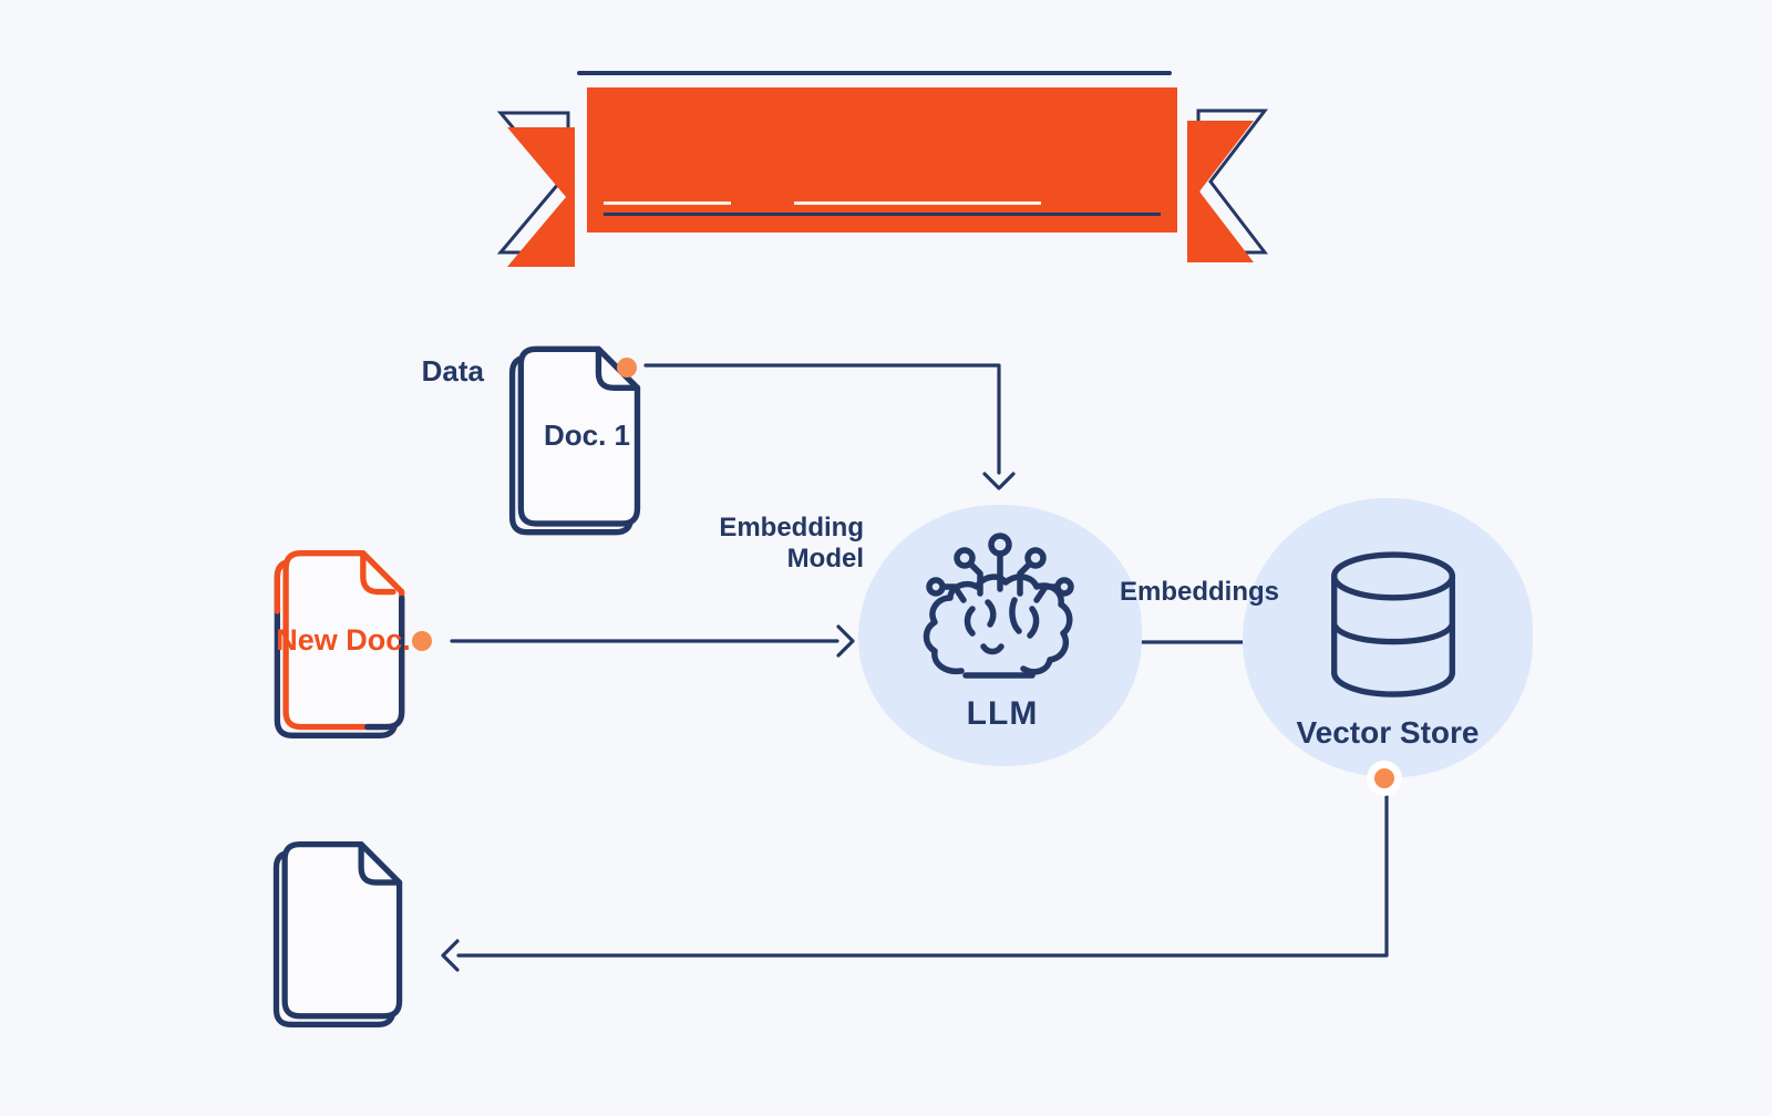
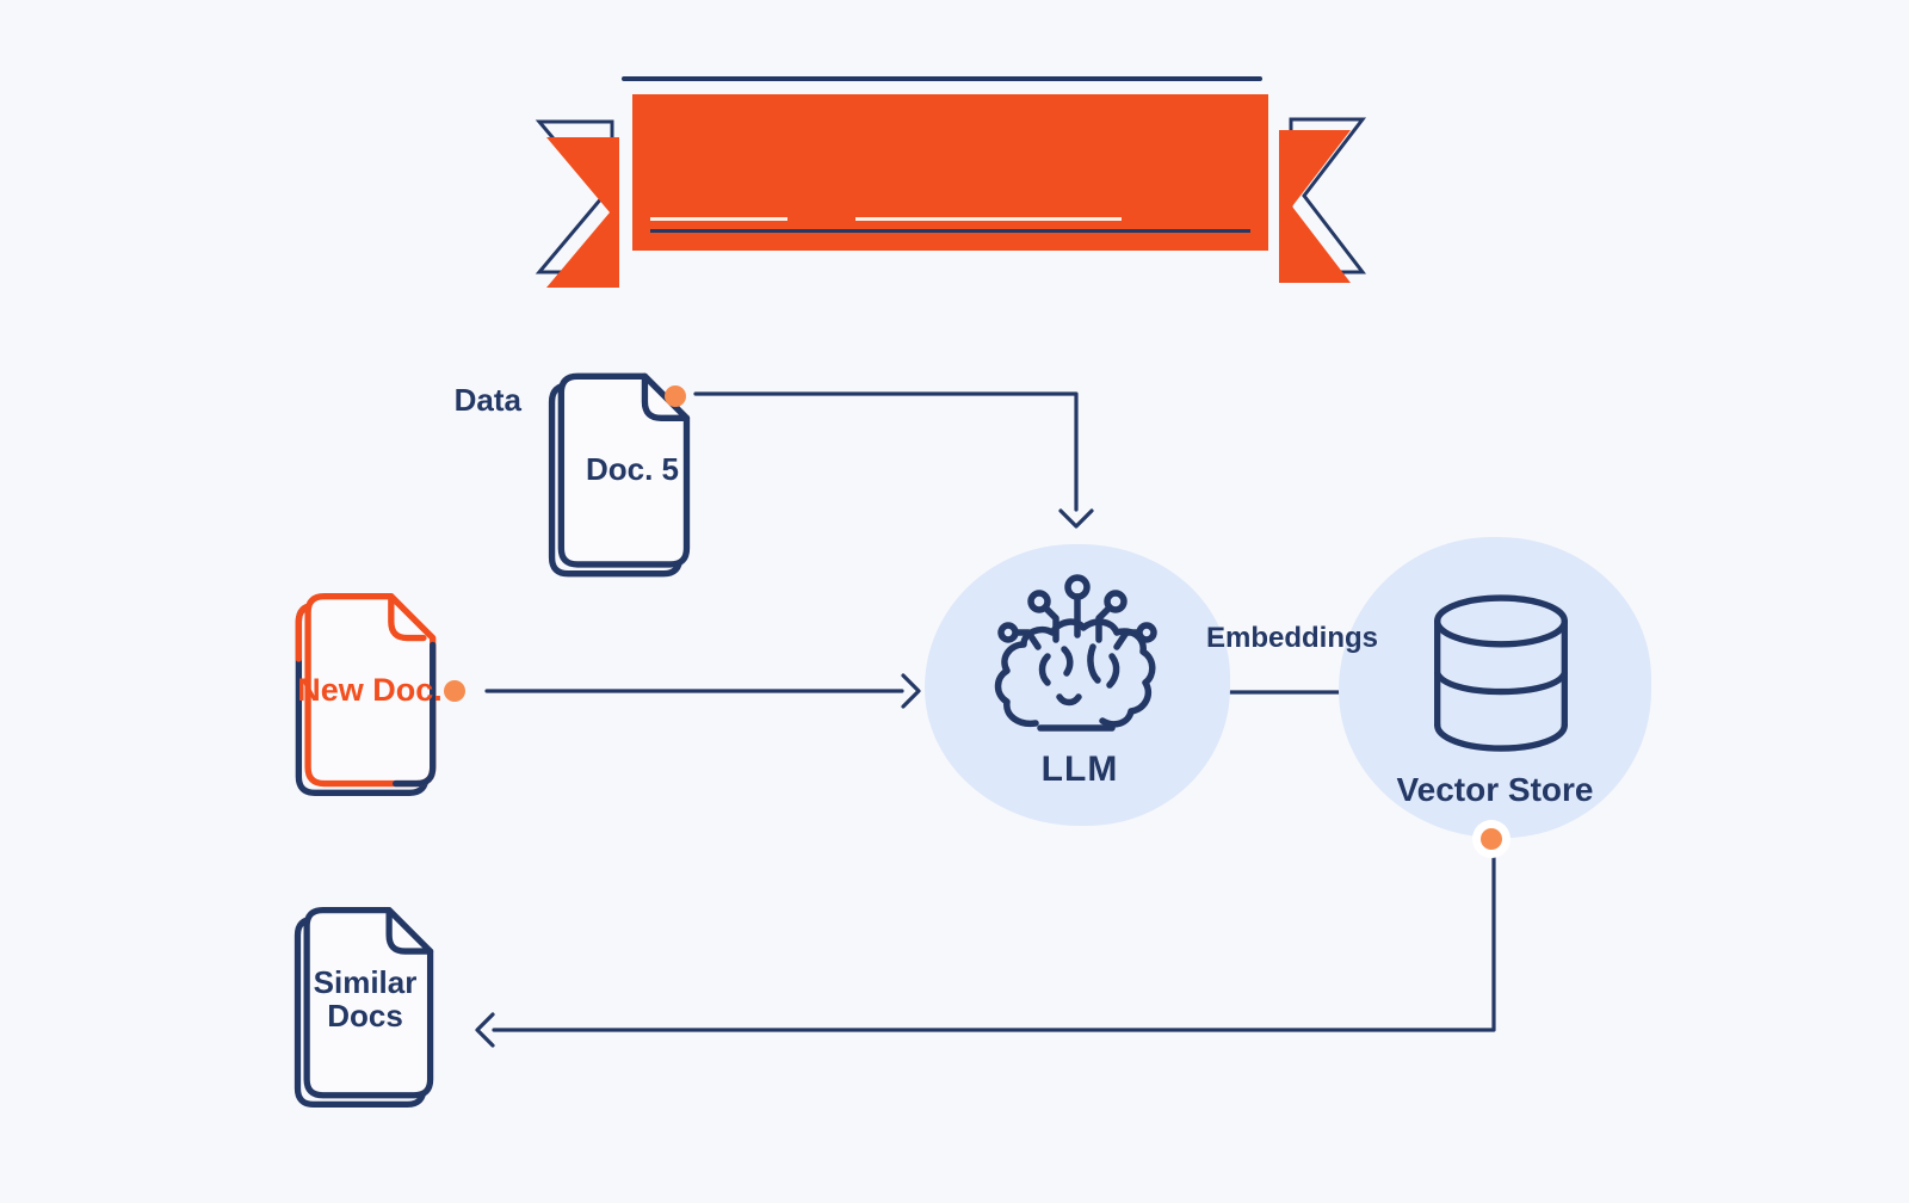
- Doc. 1
+ Doc. 5
  Data
  New Doc.
+ Similar
+ Docs
  LLM
- Embedding
- Model
  Embeddings
  Vector Store
